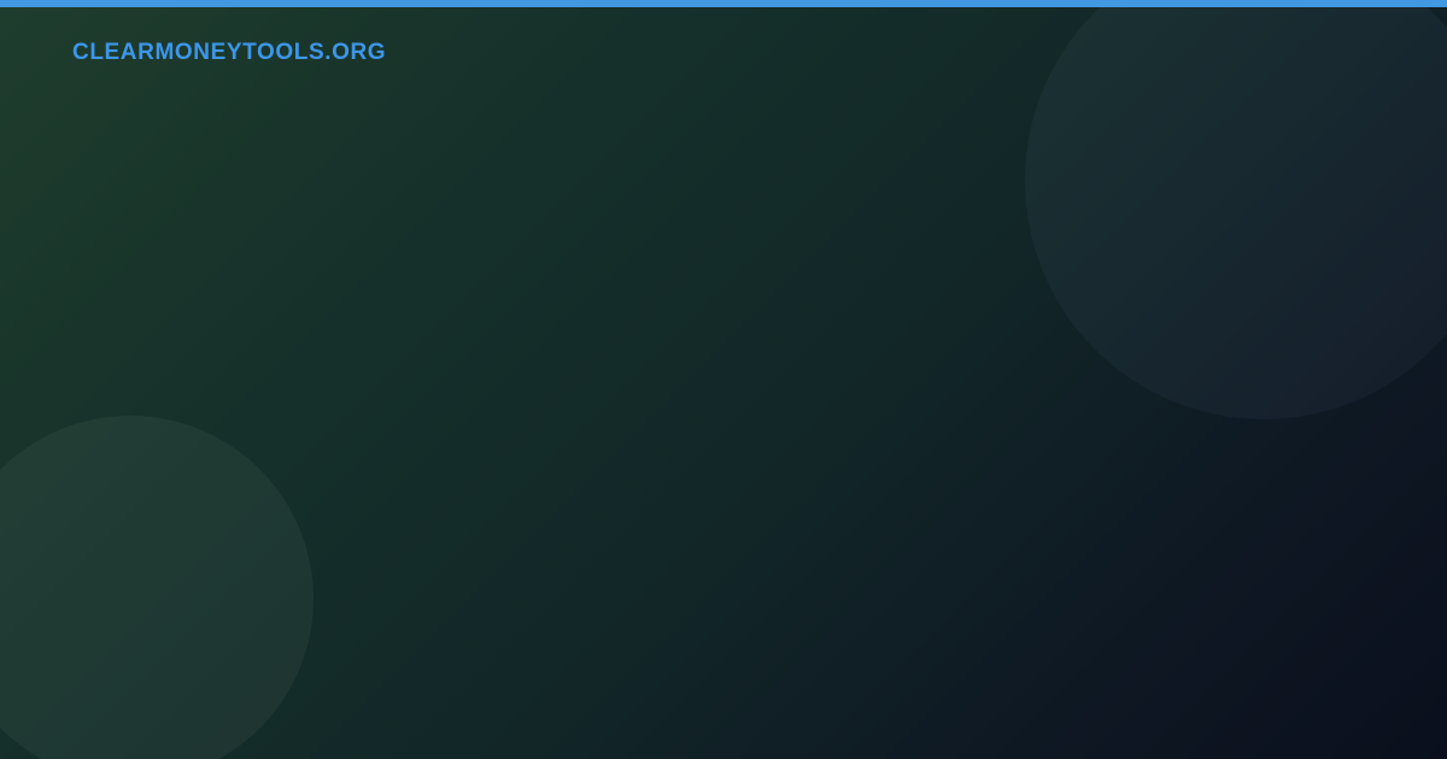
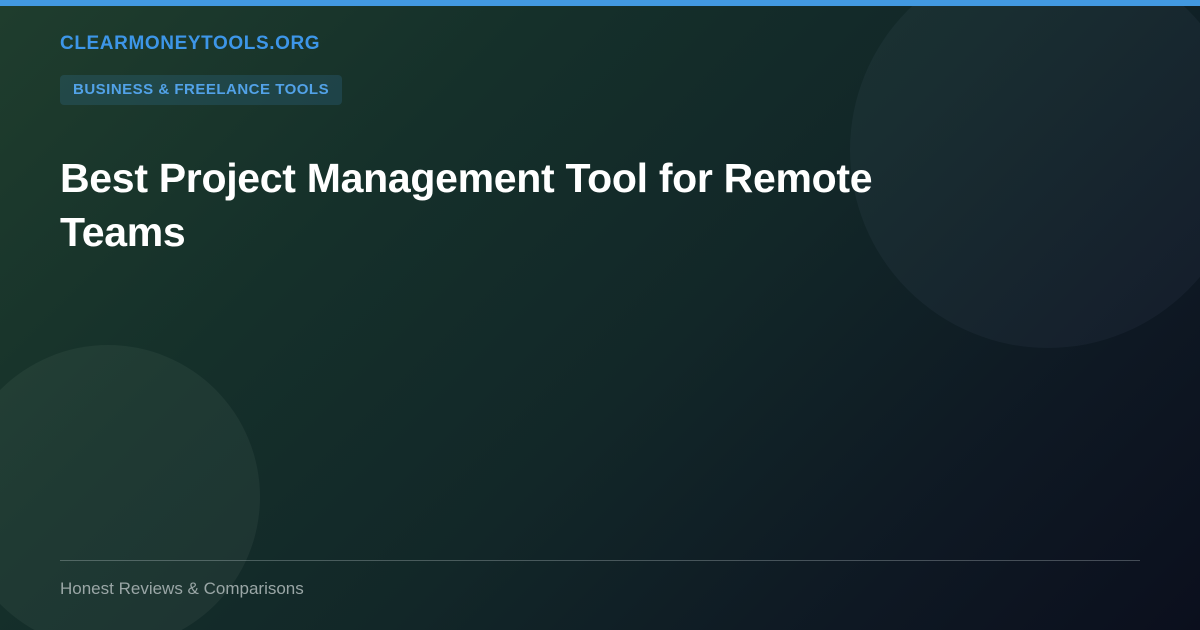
  CLEARMONEYTOOLS.ORG
+ BUSINESS & FREELANCE TOOLS
+ Best Project Management Tool for Remote
+ Teams
+ Honest Reviews & Comparisons
